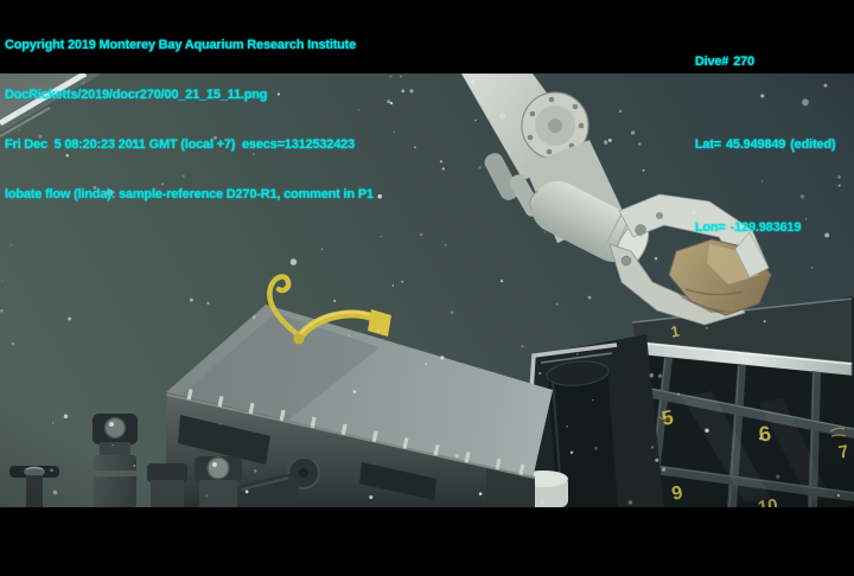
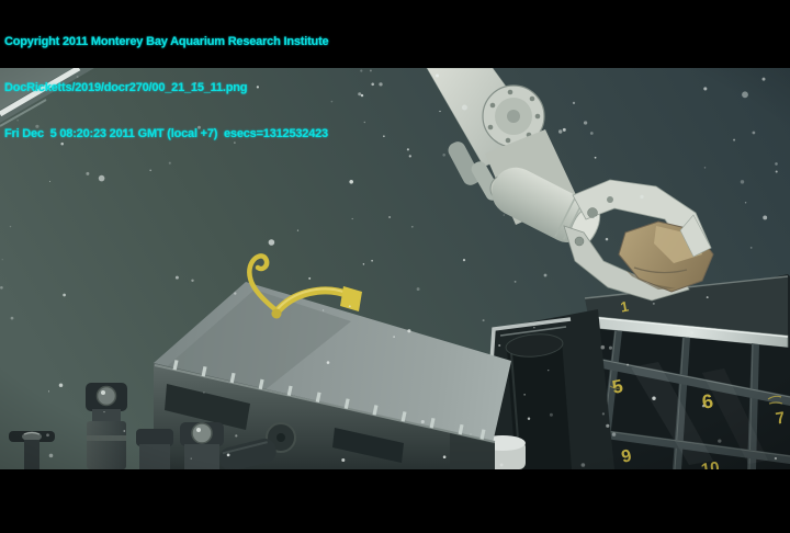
- Copyright 2019 Monterey Bay Aquarium Research Institute
+ Copyright 2011 Monterey Bay Aquarium Research Institute
  DocRicketts/2019/docr270/00_21_15_11.png
  Fri Dec 5 08:20:23 2011 GMT (local +7) esecs=1312532423
- lobate flow (linda): sample-reference D270-R1, comment in P1
- Dive# 270
- Lat= 45.949849 (edited)
- Lon= -129.983619
